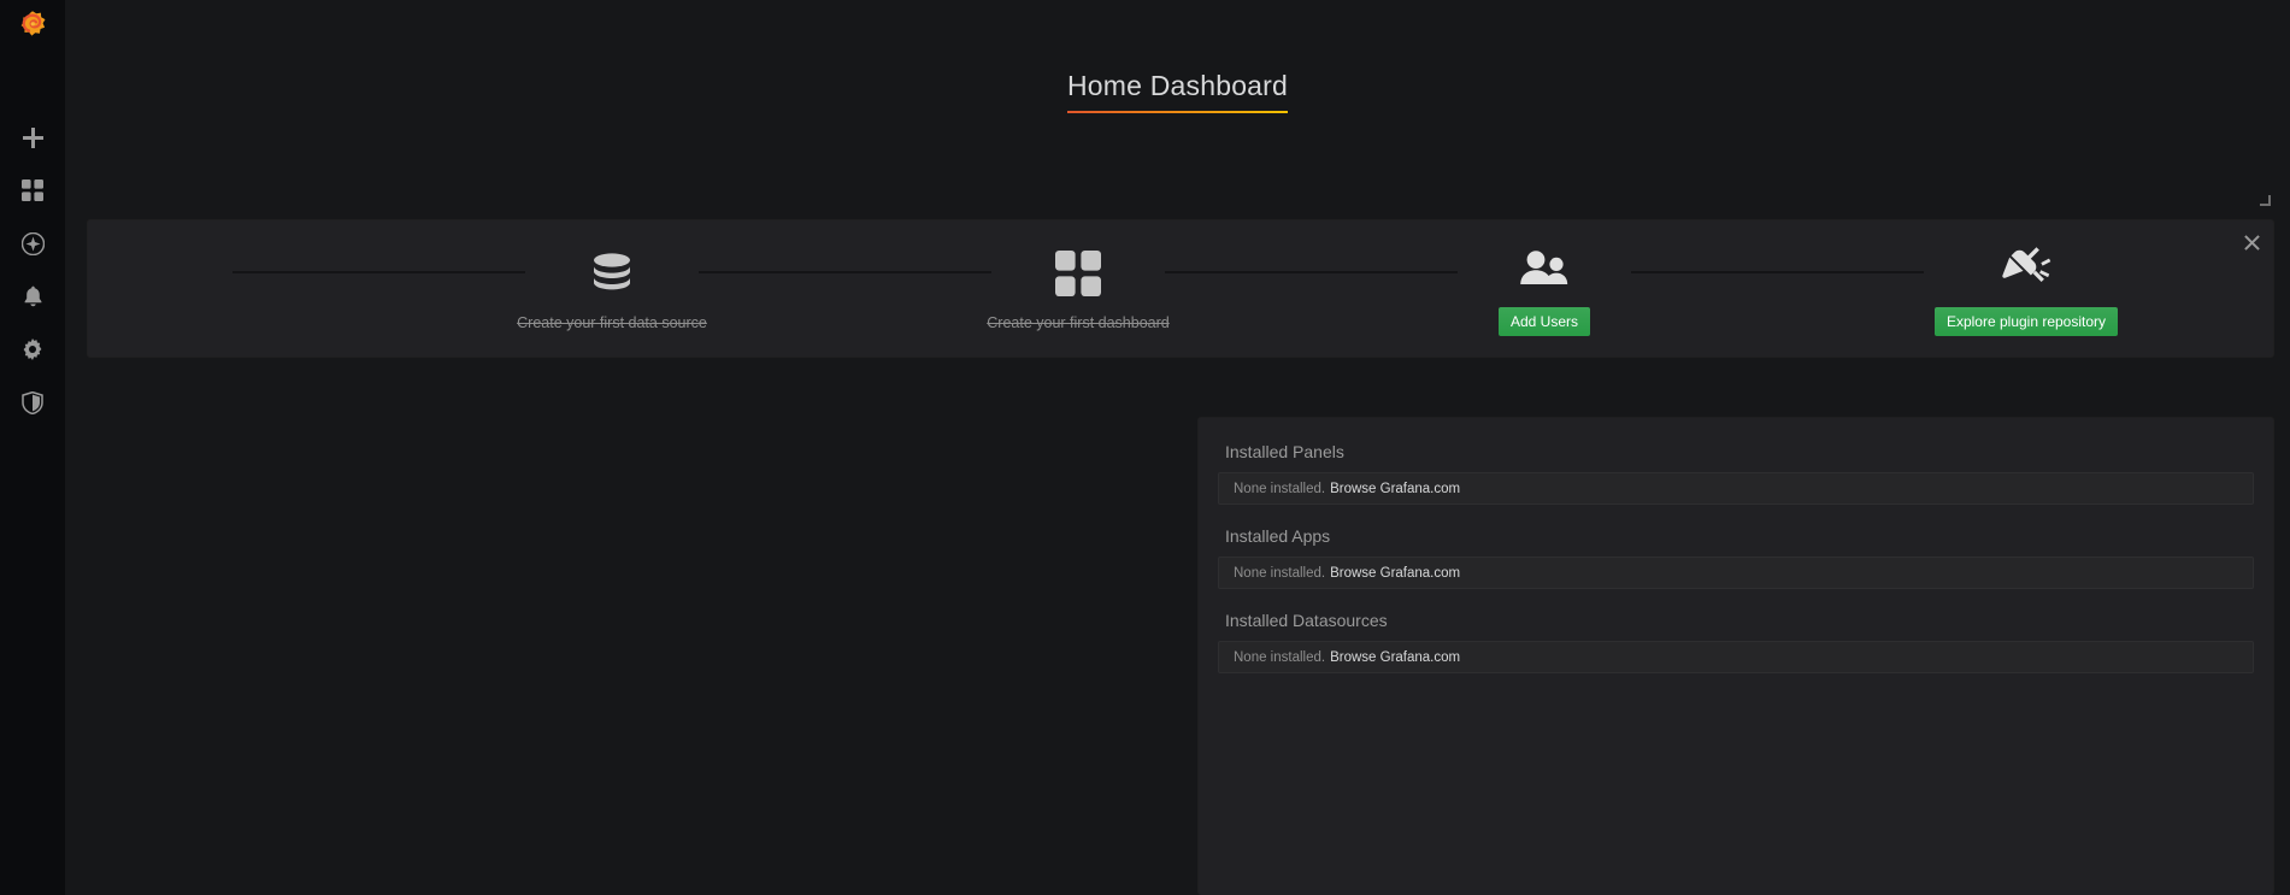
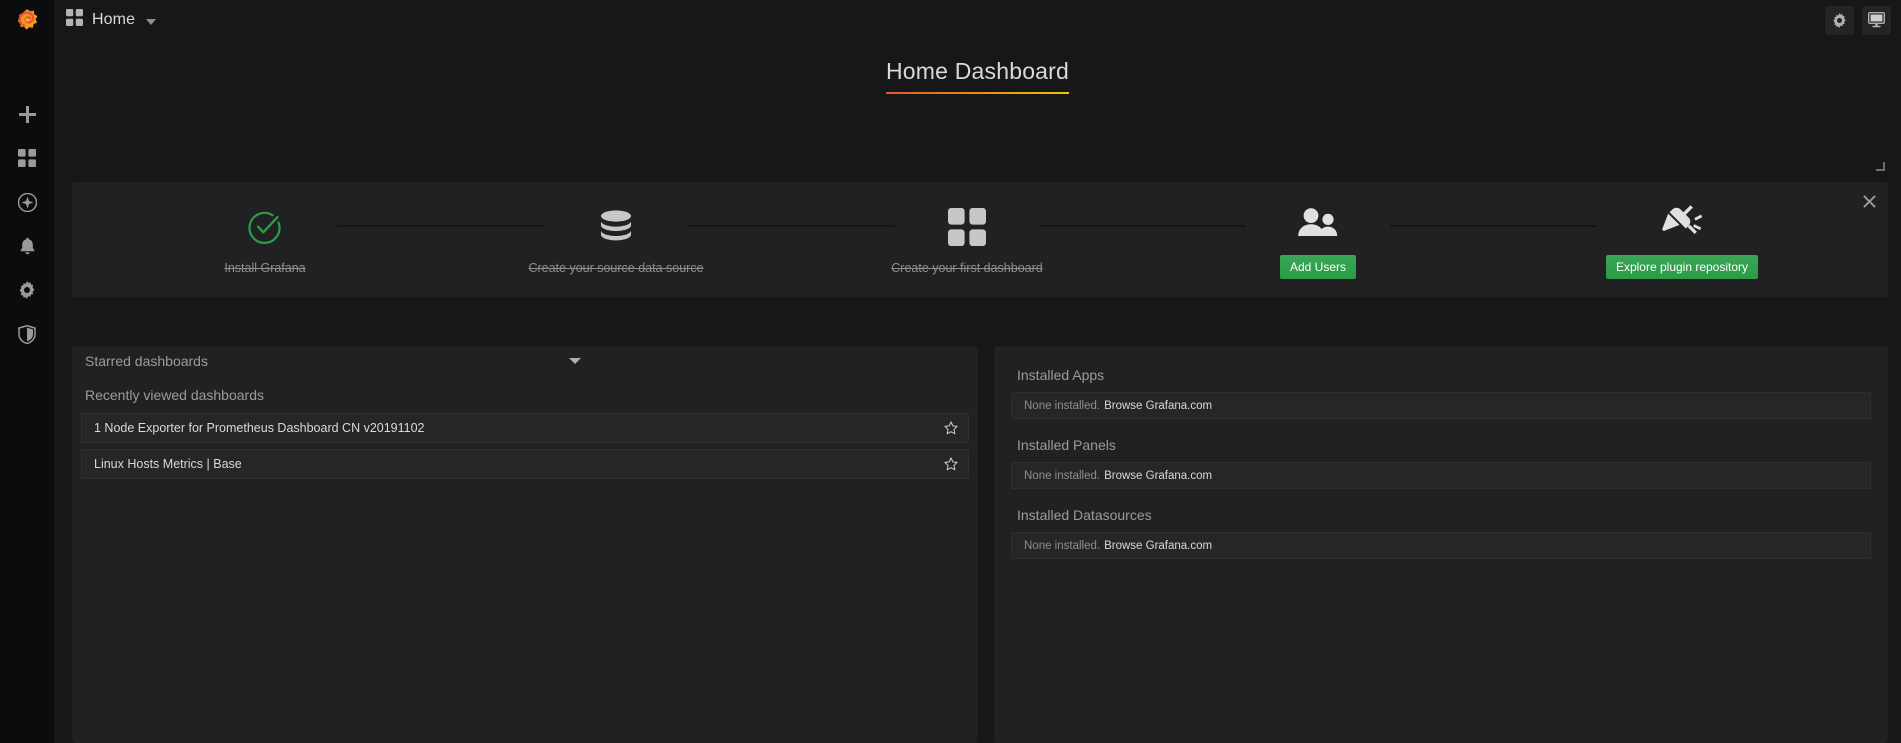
+ Home
  Home Dashboard
+ Install Grafana
- Create your first data source
+ Create your source data source
  Create your first dashboard
  Add Users
  Explore plugin repository
+ Starred dashboards
+ Recently viewed dashboards
+ 1 Node Exporter for Prometheus Dashboard CN v20191102
+ Linux Hosts Metrics | Base
- Installed Panels
+ Installed Apps
  None installed.
  Browse Grafana.com
- Installed Apps
+ Installed Panels
  None installed.
  Browse Grafana.com
  Installed Datasources
  None installed.
  Browse Grafana.com
